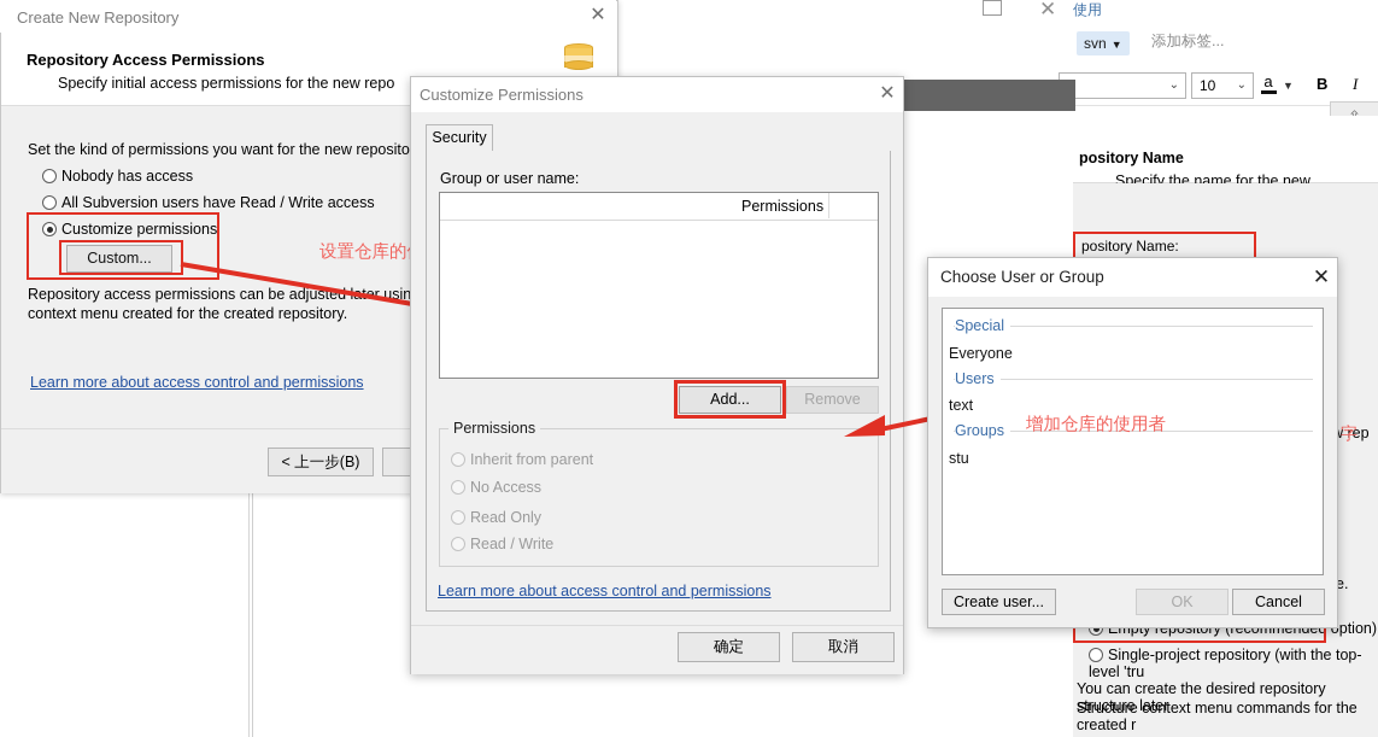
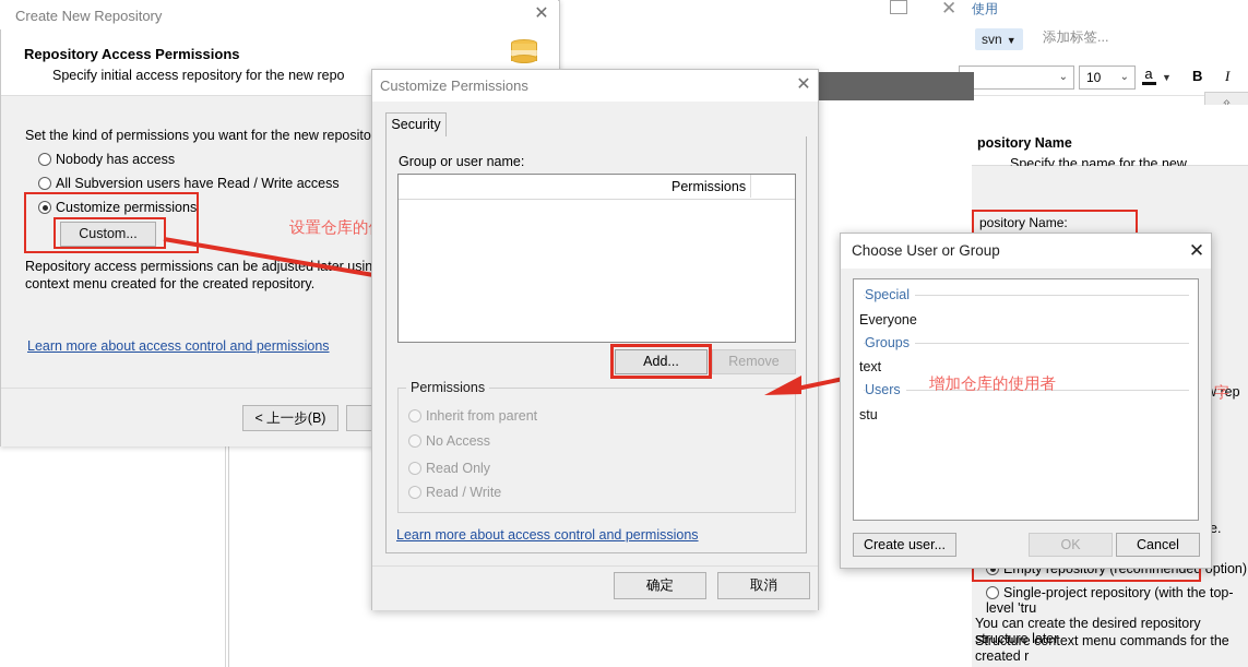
  ✕
  使用
  svn ▼
  添加标签...
  ⌄
  10
  ⌄
  a
  ▼
  B
  I
  pository Name
  pository Name:
  e.
  Empty repository (recommended option)
  Single-project repository (with the top-level 'tru
  You can create the desired repository structure later
  Structure context menu commands for the created r
  Create New Repository
  ✕
  Repository Access Permissions
- Specify initial access permissions for the new repo
+ Specify initial access repository for the new repo
  Set the kind of permissions you want for the new reposito
  Nobody has access
  All Subversion users have Read / Write access
  Customize permissions
  Custom...
  Repository access permissions can be adjustedr usin
  context menu created for the created repository.
  Learn more about access control and permissions
  < 上一步(B)
  Customize Permissions
  ✕
  Security
  Group or user name:
  Permissions
  Add...
  Remove
  Permissions
  Inherit from parent
  No Access
  Read Only
  Read / Write
  Learn more about access control and permissions
  确定
  取消
  Choose User or Group
  ✕
  Special
  Everyone
- Users
+ Groups
  text
- Groups
+ Users
  stu
  Create user...
  OK
  Cancel
  增加仓库的使用者
